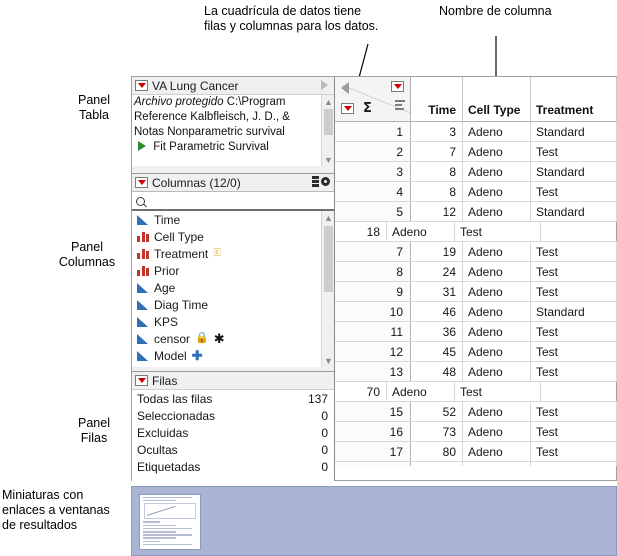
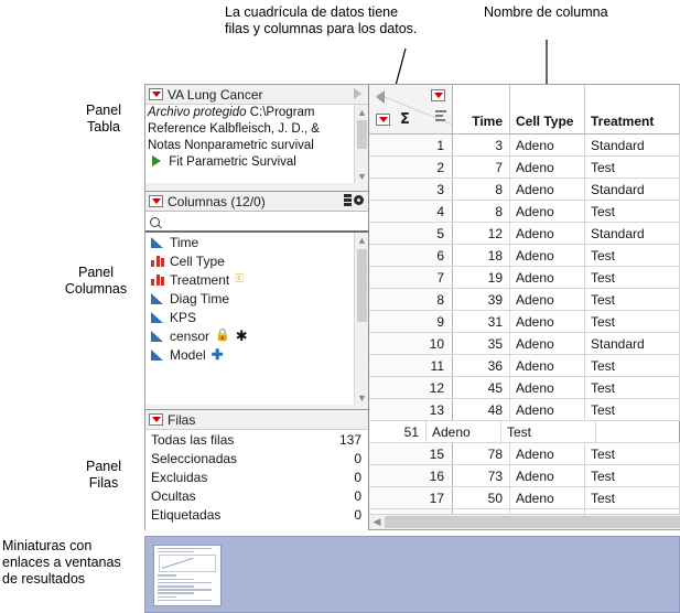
  La cuadrícula de datos tiene
  filas y columnas para los datos.
  Nombre de columna
  Panel
  Tabla
  Panel
  Columnas
  Panel
  Filas
  Miniaturas con
  enlaces a ventanas
  de resultados
  VA Lung Cancer
  Archivo protegido C:\Program
  Reference Kalbfleisch, J. D., &
  Notas Nonparametric survival
  Fit Parametric Survival
  ▲
  ▼
  Columnas (12/0)
  Time
  Cell Type
  Treatment
  🗉
- Prior
- Age
  Diag Time
  KPS
  censor
  🔒
  ✱
  Model
  ✚
  ▲
  ▼
  Filas
  Todas las filas
  137
  Seleccionadas
  0
  Excluidas
  0
  Ocultas
  0
  Etiquetadas
  0
  Σ
  Time
  Cell Type
  Treatment
  1
  3
  Adeno
  Standard
  2
  7
  Adeno
  Test
  3
  8
  Adeno
  Standard
  4
  8
  Adeno
  Test
  5
  12
  Adeno
  Standard
+ 6
  18
  Adeno
  Test
  7
  19
  Adeno
  Test
  8
- 24
+ 39
  Adeno
  Test
  9
  31
  Adeno
  Test
  10
- 46
+ 35
  Adeno
  Standard
  11
  36
  Adeno
  Test
  12
  45
  Adeno
  Test
  13
  48
  Adeno
  Test
- 70
+ 51
  Adeno
  Test
  15
- 52
+ 78
  Adeno
  Test
  16
  73
  Adeno
  Test
  17
- 80
+ 50
  Adeno
  Test
+ ◀
